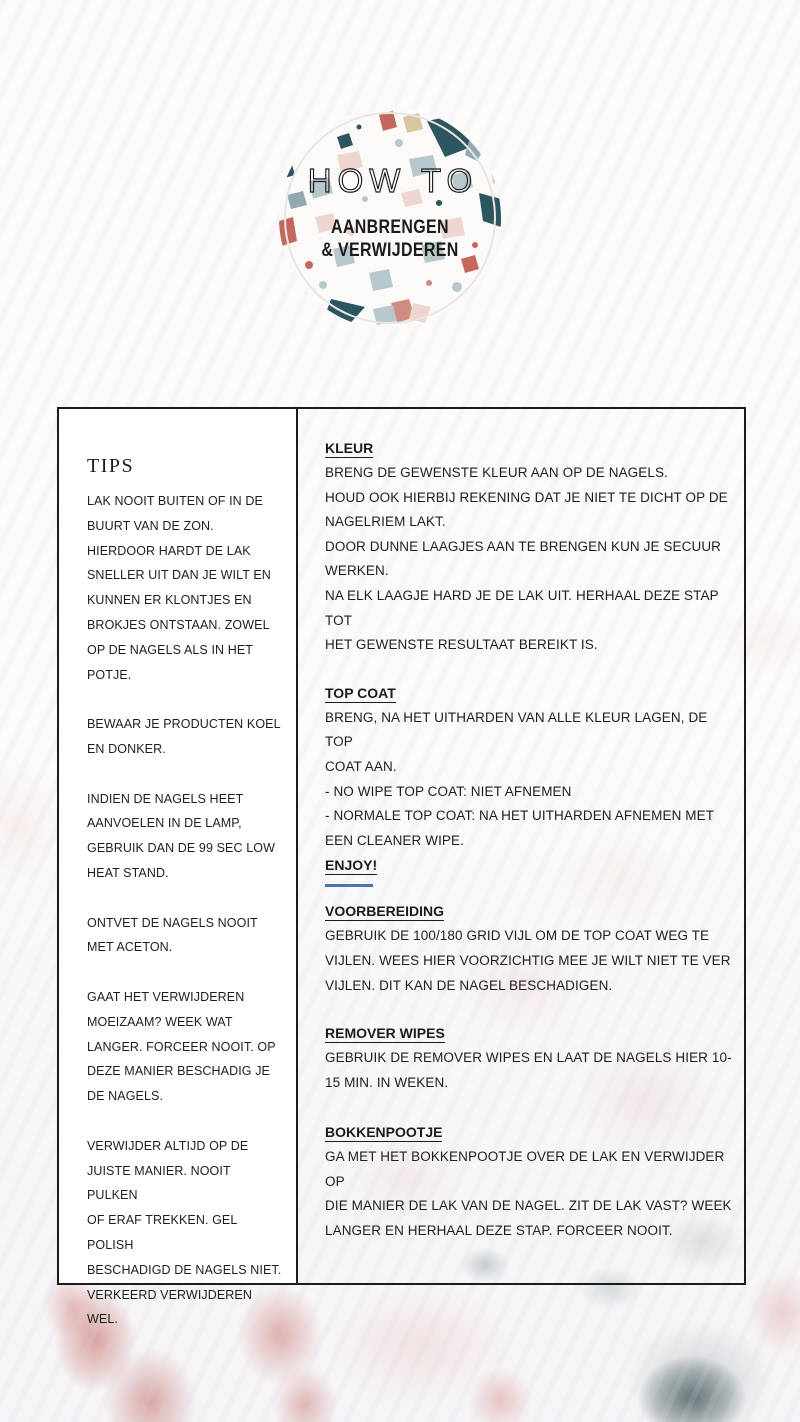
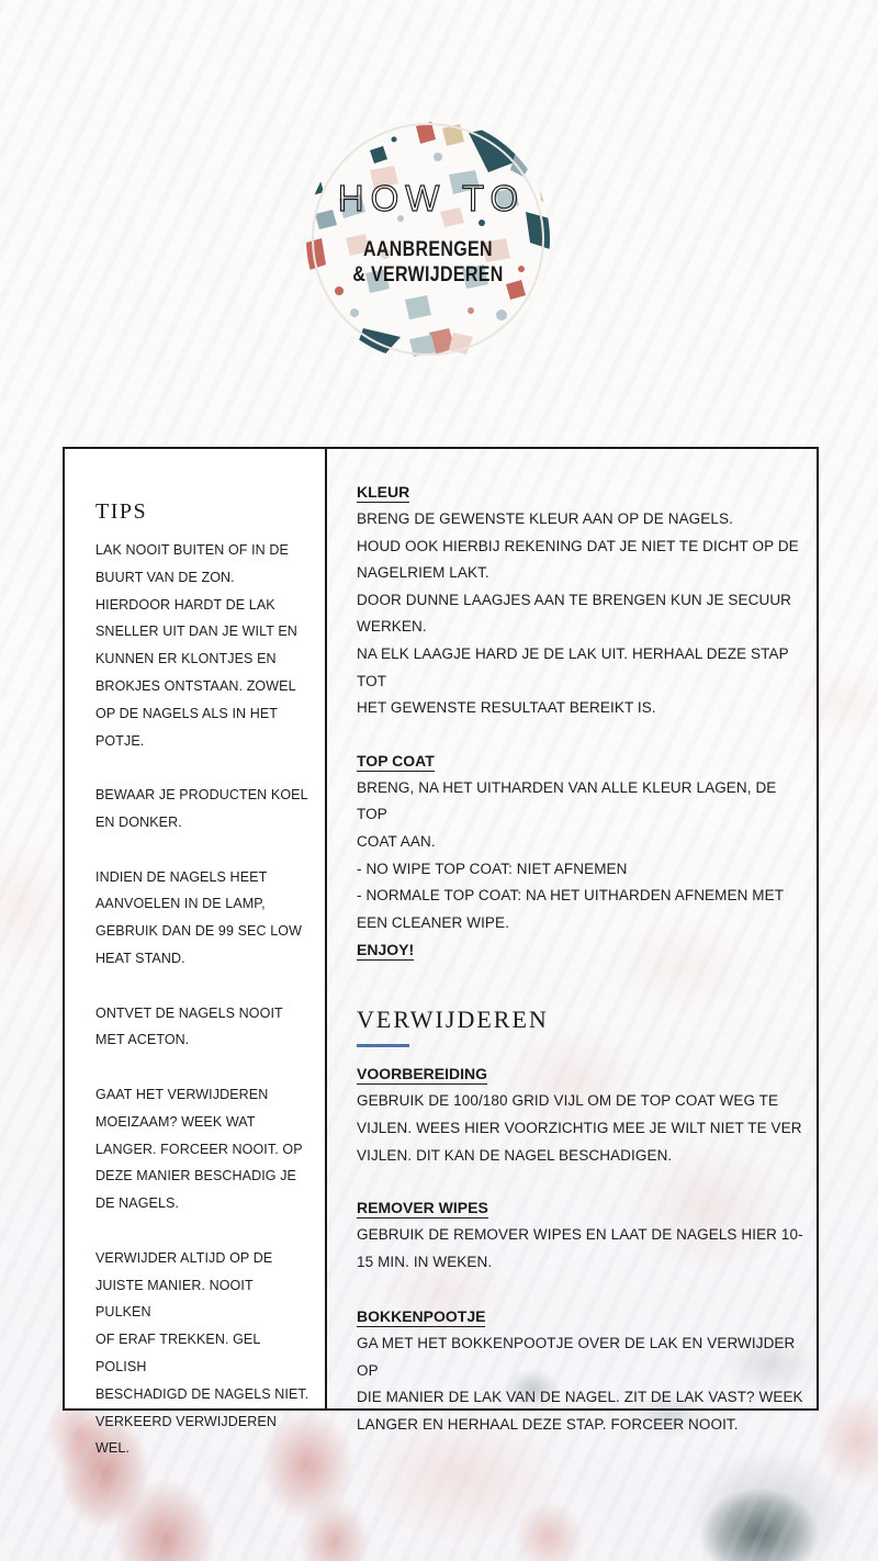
  HOW TO
  AANBRENGEN
  & VERWIJDEREN
  TIPS
  LAK NOOIT BUITEN OF IN DE
  BUURT VAN DE ZON.
  HIERDOOR HARDT DE LAK
  SNELLER UIT DAN JE WILT EN
  KUNNEN ER KLONTJES EN
  BROKJES ONTSTAAN. ZOWEL
  OP DE NAGELS ALS IN HET
  POTJE.
  BEWAAR JE PRODUCTEN KOEL
  EN DONKER.
  INDIEN DE NAGELS HEET
  AANVOELEN IN DE LAMP,
  GEBRUIK DAN DE 99 SEC LOW
  HEAT STAND.
  ONTVET DE NAGELS NOOIT
  MET ACETON.
  GAAT HET VERWIJDEREN
  MOEIZAAM? WEEK WAT
  LANGER. FORCEER NOOIT. OP
  DEZE MANIER BESCHADIG JE
  DE NAGELS.
  VERWIJDER ALTIJD OP DE
  JUISTE MANIER. NOOIT PULKEN
  OF ERAF TREKKEN. GEL POLISH
  BESCHADIGD DE NAGELS NIET.
  VERKEERD VERWIJDEREN WEL.
  KLEUR
  BRENG DE GEWENSTE KLEUR AAN OP DE NAGELS.
  HOUD OOK HIERBIJ REKENING DAT JE NIET TE DICHT OP DE
  NAGELRIEM LAKT.
  DOOR DUNNE LAAGJES AAN TE BRENGEN KUN JE SECUUR
  WERKEN.
  NA ELK LAAGJE HARD JE DE LAK UIT. HERHAAL DEZE STAP TOT
  HET GEWENSTE RESULTAAT BEREIKT IS.
  TOP COAT
  BRENG, NA HET UITHARDEN VAN ALLE KLEUR LAGEN, DE TOP
  COAT AAN.
  - NO WIPE TOP COAT: NIET AFNEMEN
  - NORMALE TOP COAT: NA HET UITHARDEN AFNEMEN MET
  EEN CLEANER WIPE.
  ENJOY!
+ VERWIJDEREN
  VOORBEREIDING
  GEBRUIK DE 100/180 GRID VIJL OM DE TOP COAT WEG TE
  VIJLEN. WEES HIER VOORZICHTIG MEE JE WILT NIET TE VER
  VIJLEN. DIT KAN DE NAGEL BESCHADIGEN.
  REMOVER WIPES
  GEBRUIK DE REMOVER WIPES EN LAAT DE NAGELS HIER 10-
  15 MIN. IN WEKEN.
  BOKKENPOOTJE
  GA MET HET BOKKENPOOTJE OVER DE LAK EN VERWIJDER OP
  DIE MANIER DE LAK VAN DE NAGEL. ZIT DE LAK VAST? WEEK
  LANGER EN HERHAAL DEZE STAP. FORCEER NOOIT.
